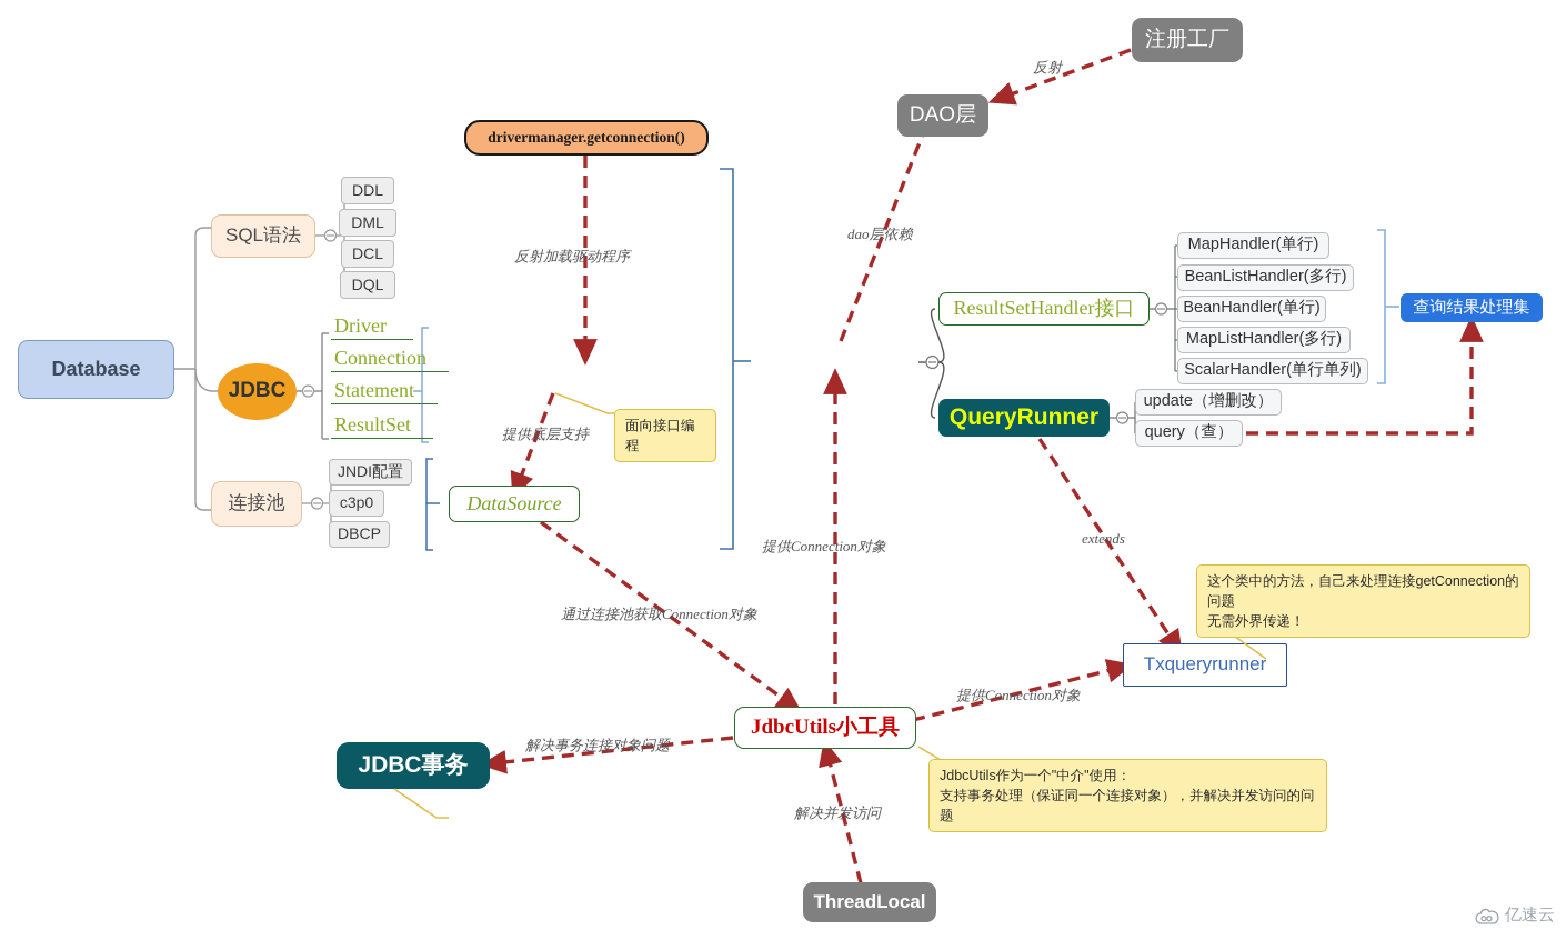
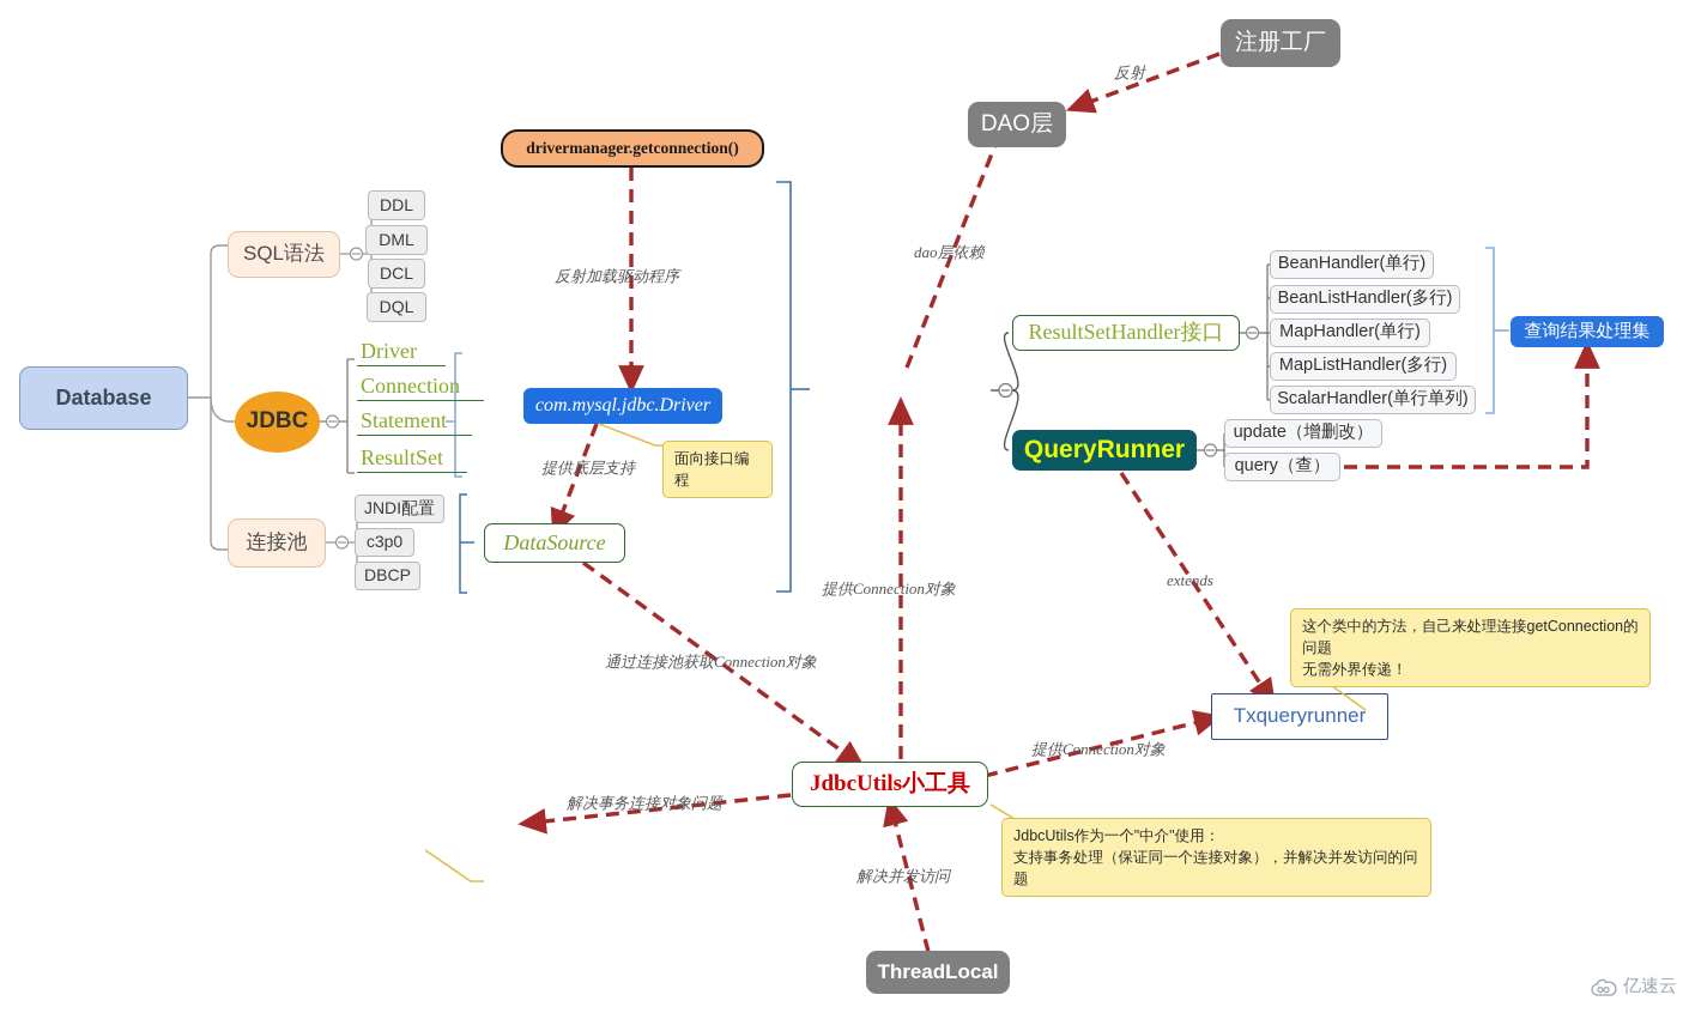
  Database
  SQL语法
  DDL
  DML
  DCL
  DQL
  JDBC
  Driver
  Connection
  Statement
  ResultSet
  连接池
  JNDI配置
  c3p0
  DBCP
  drivermanager.getconnection()
+ com.mysql.jdbc.Driver
  DataSource
  ResultSetHandler接口
- MapHandler(单行)
+ BeanHandler(单行)
  BeanListHandler(多行)
- BeanHandler(单行)
+ MapHandler(单行)
  MapListHandler(多行)
  ScalarHandler(单行单列)
  QueryRunner
  update（增删改）
  query（查）
  查询结果处理集
  DAO层
  注册工厂
  Txqueryrunner
  JdbcUtils小工具
- JDBC事务
  ThreadLocal
  面向接口编程
  这个类中的方法，自己来处理连接getConnection的问题
  无需外界传递！
  JdbcUtils作为一个"中介"使用：
  支持事务处理（保证同一个连接对象），并解决并发访问的问题
  反射加载驱动程序
  提供底层支持
  dao层依赖
  反射
  提供Connection对象
  通过连接池获取Connection对象
  extends
  提供Connection对象
  解决事务连接对象问题
  解决并发访问
  亿速云
